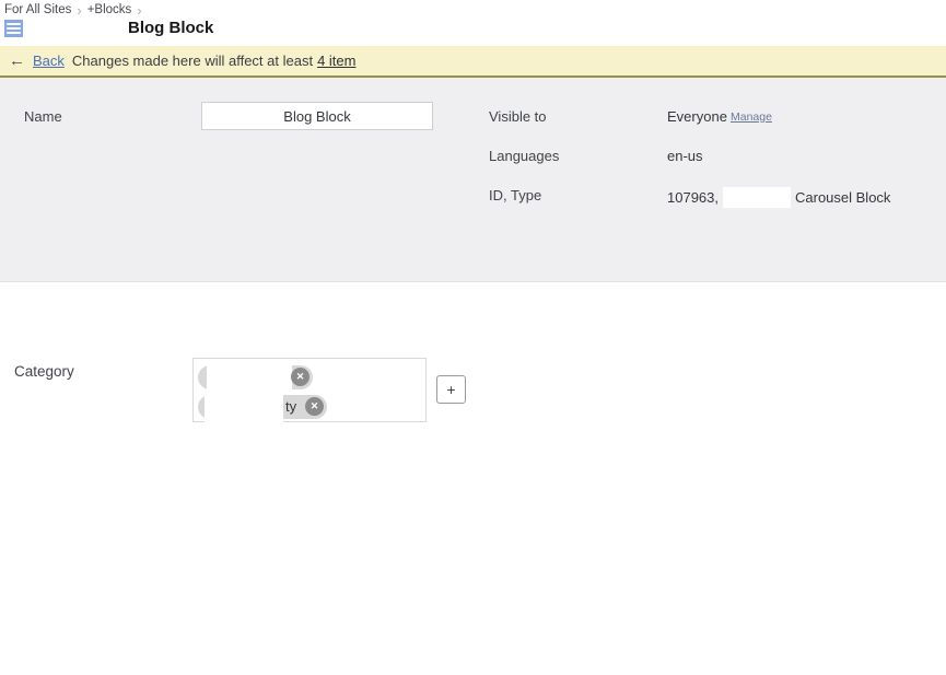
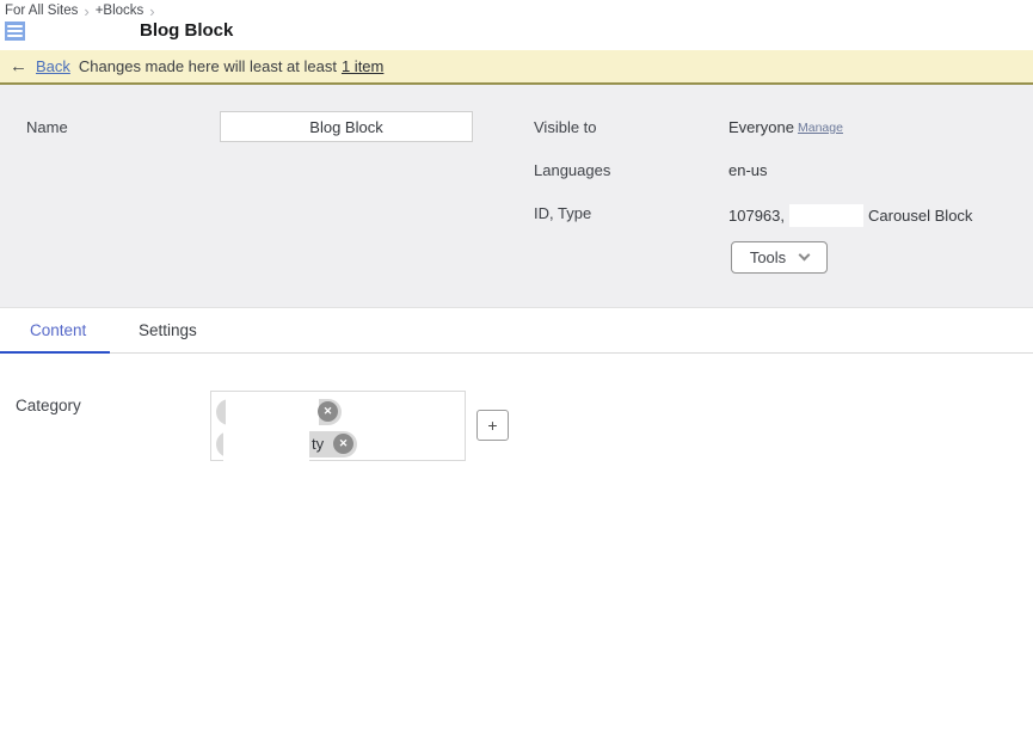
  For All Sites
  ›
  +Blocks
  ›
  Blog Block
  ←
  Back
- Changes made here will affect at least
+ Changes made here will least at least
- 4 item
+ 1 item
  Name
  Blog Block
  Visible to
  Everyone
  Manage
  Languages
  en-us
  ID, Type
  107963,
  Carousel Block
+ Tools
+ Content
+ Settings
  Category
  ✕
  ty
  ✕
  +
